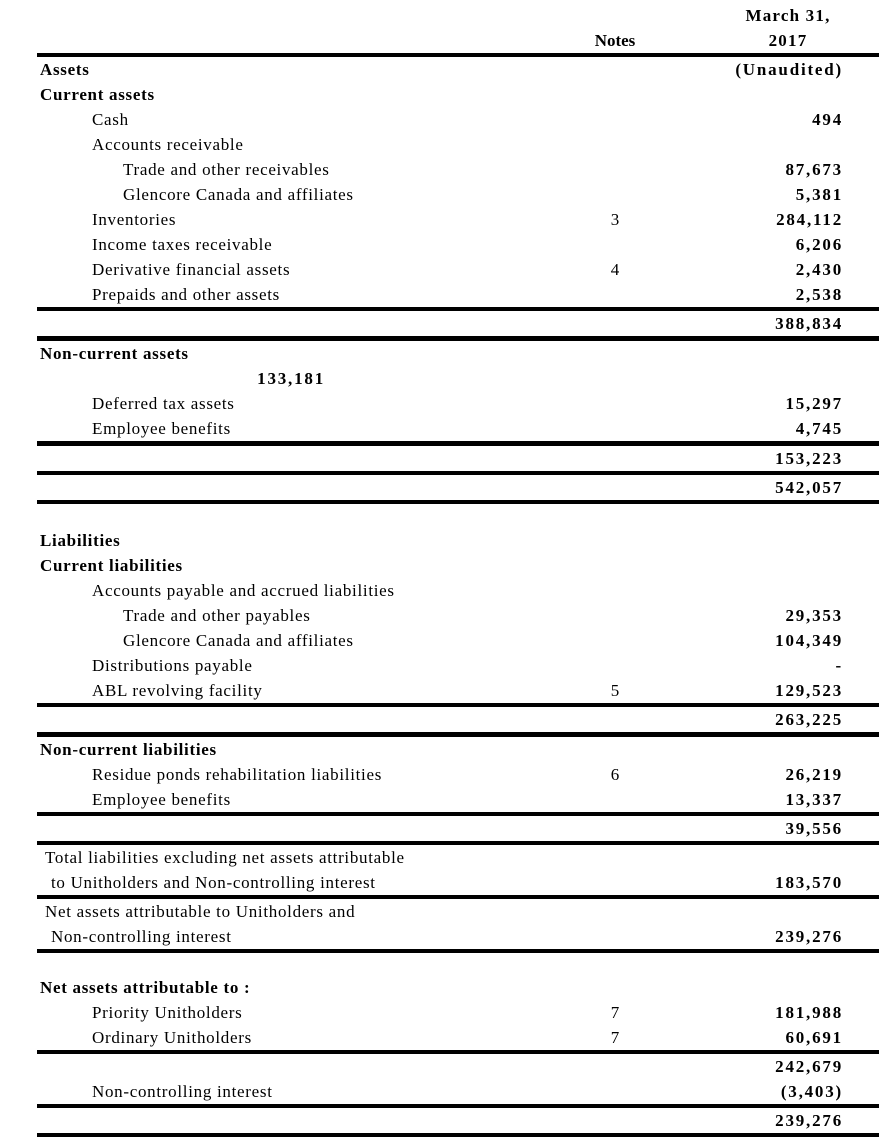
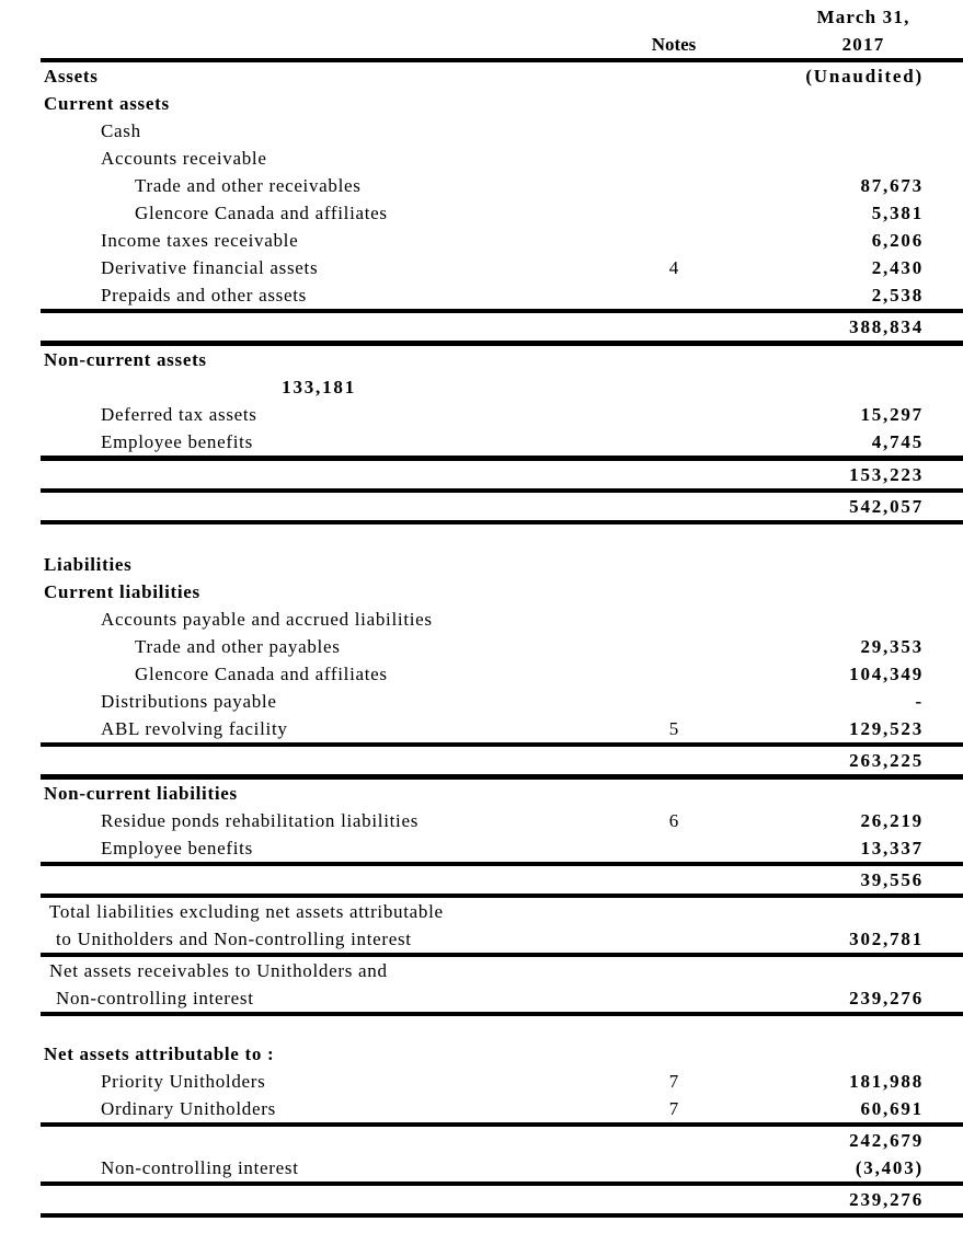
  March 31,
  Notes
  2017
  Assets
  (Unaudited)
  Current assets
  Cash
- 494
  Accounts receivable
  Trade and other receivables
  87,673
  Glencore Canada and affiliates
  5,381
- Inventories
- 3
- 284,112
  Income taxes receivable
  6,206
  Derivative financial assets
  4
  2,430
  Prepaids and other assets
  2,538
  388,834
  Non-current assets
  133,181
  Deferred tax assets
  15,297
  Employee benefits
  4,745
  153,223
  542,057
  Liabilities
  Current liabilities
  Accounts payable and accrued liabilities
  Trade and other payables
  29,353
  Glencore Canada and affiliates
  104,349
  Distributions payable
  -
  ABL revolving facility
  5
  129,523
  263,225
  Non-current liabilities
  Residue ponds rehabilitation liabilities
  6
  26,219
  Employee benefits
  13,337
  39,556
  Total liabilities excluding net assets attributable
  to Unitholders and Non-controlling interest
- 183,570
+ 302,781
- Net assets attributable to Unitholders and
+ Net assets receivables to Unitholders and
  Non-controlling interest
  239,276
  Net assets attributable to :
  Priority Unitholders
  7
  181,988
  Ordinary Unitholders
  7
  60,691
  242,679
  Non-controlling interest
  (3,403)
  239,276
